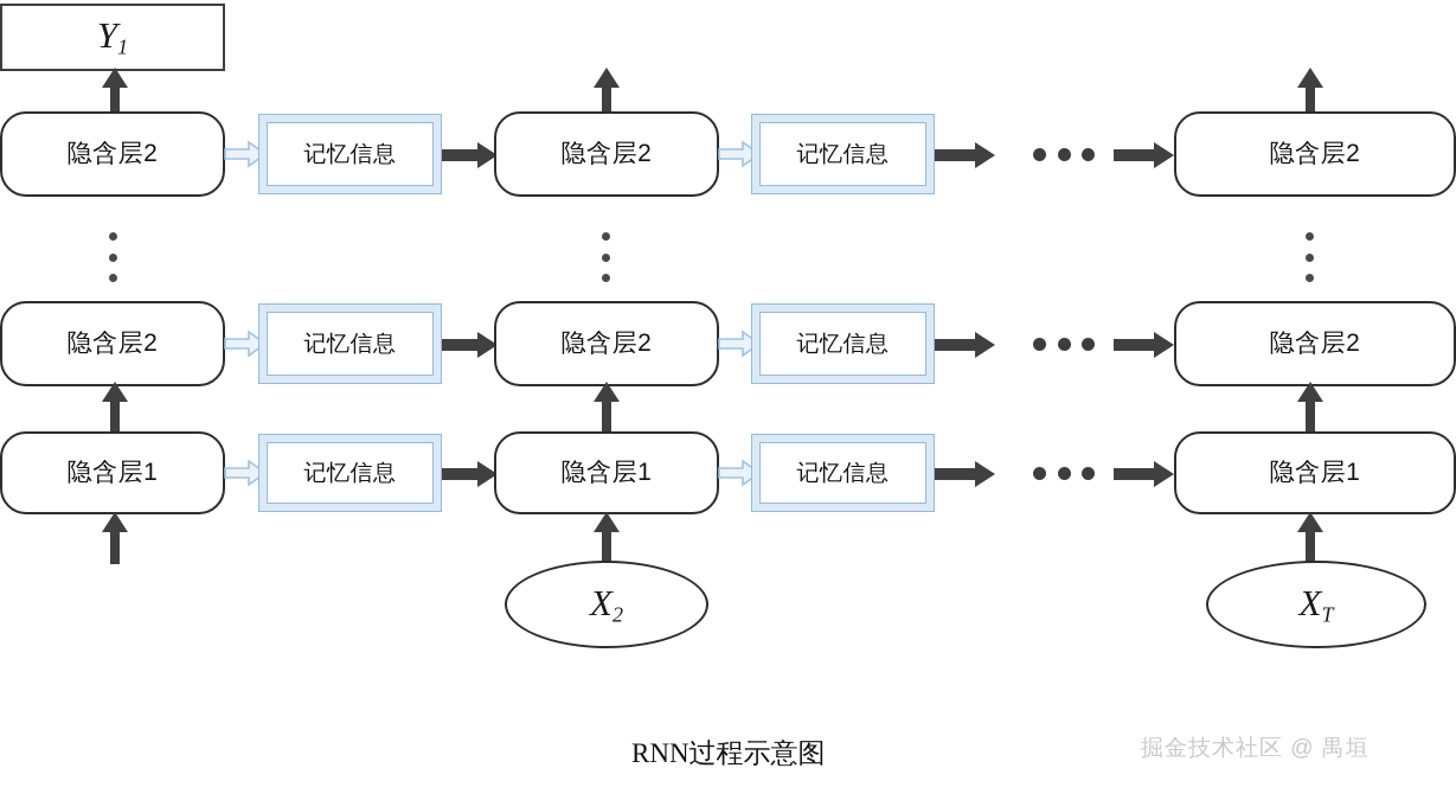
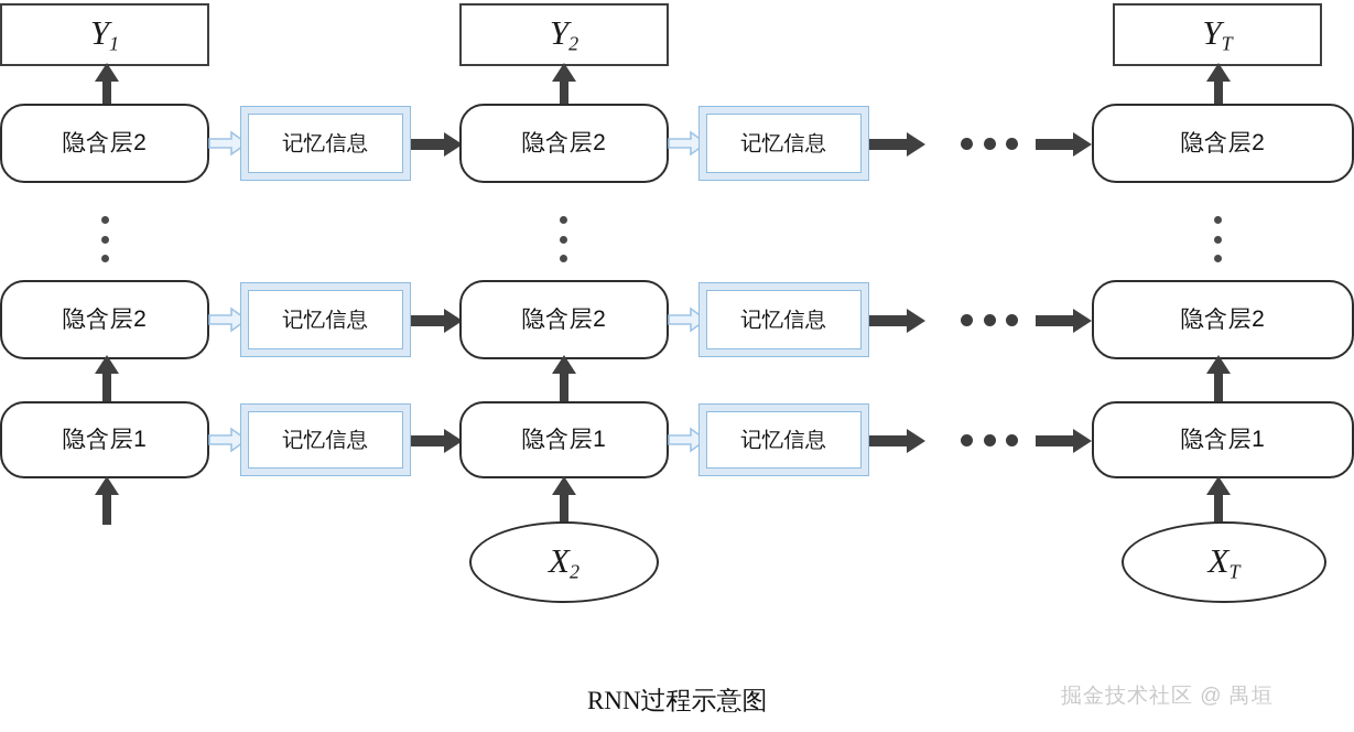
  Y1
+ Y2
+ YT
  隐含层2
  记忆信息
  隐含层2
  记忆信息
  隐含层2
  隐含层2
  记忆信息
  隐含层2
  记忆信息
  隐含层2
  隐含层1
  记忆信息
  隐含层1
  记忆信息
  隐含层1
  X2
  XT
  RNN过程示意图
  掘金技术社区 @ 禺垣
